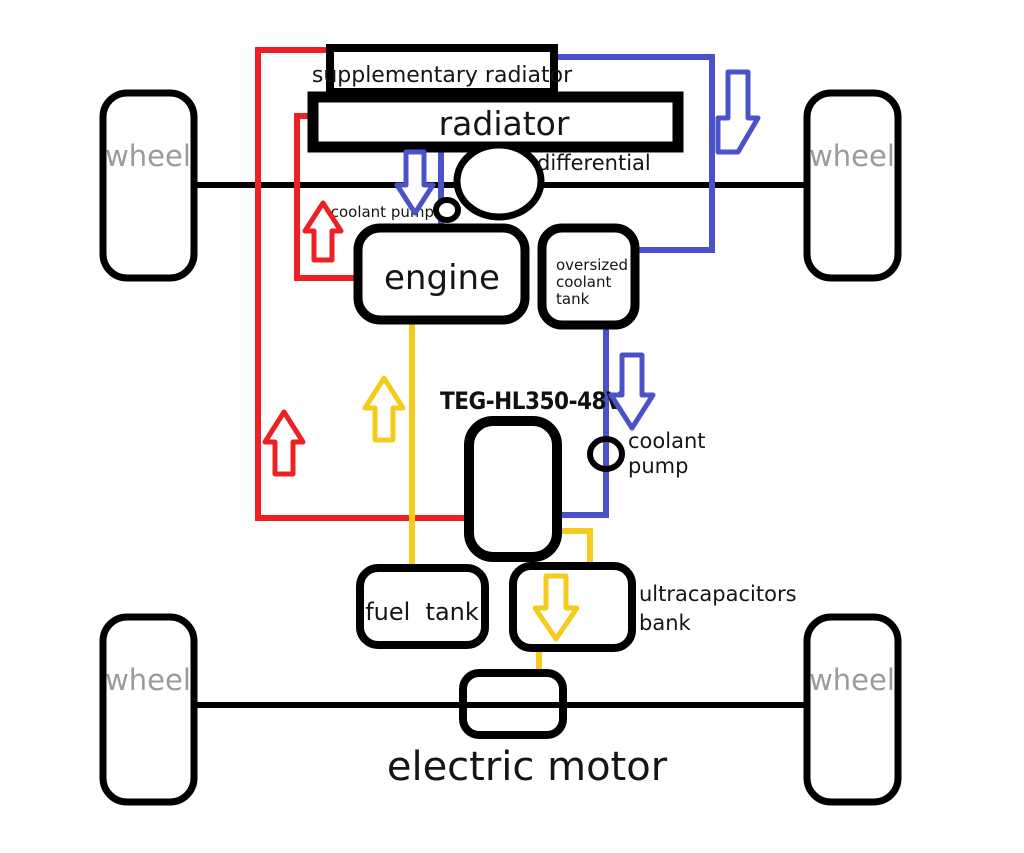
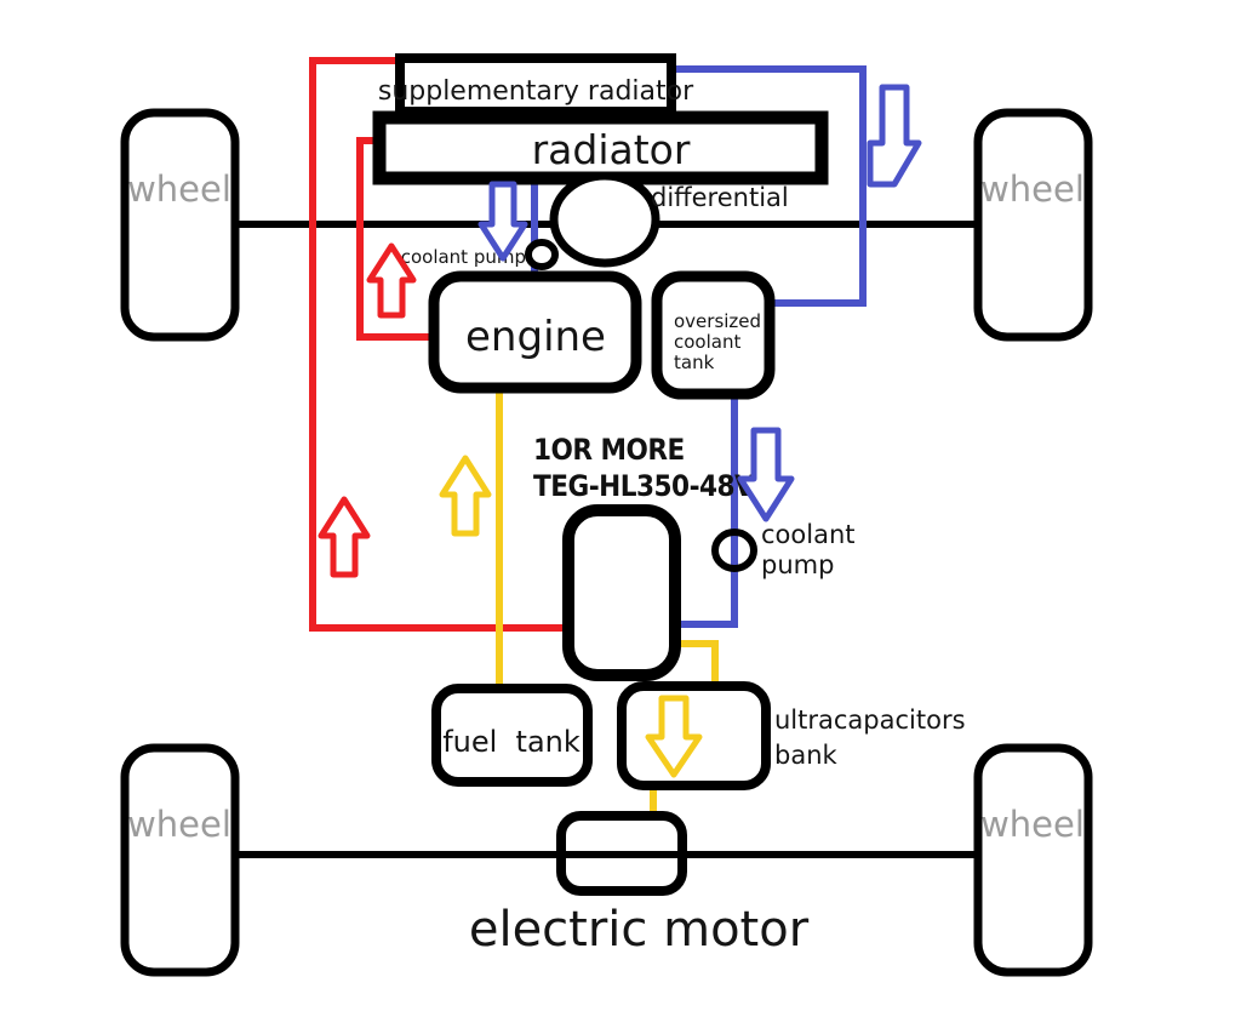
  wheel
  wheel
  wheel
  wheel
  supplementary radiator
  radiator
  differential
  coolant pup
  engine
  oversized
  coolant
  tank
+ 1OR MORE
  TEG-HL350-48
  coolant
  pump
  fuel tank
  ultracapacitors
  bank
  electric motor
